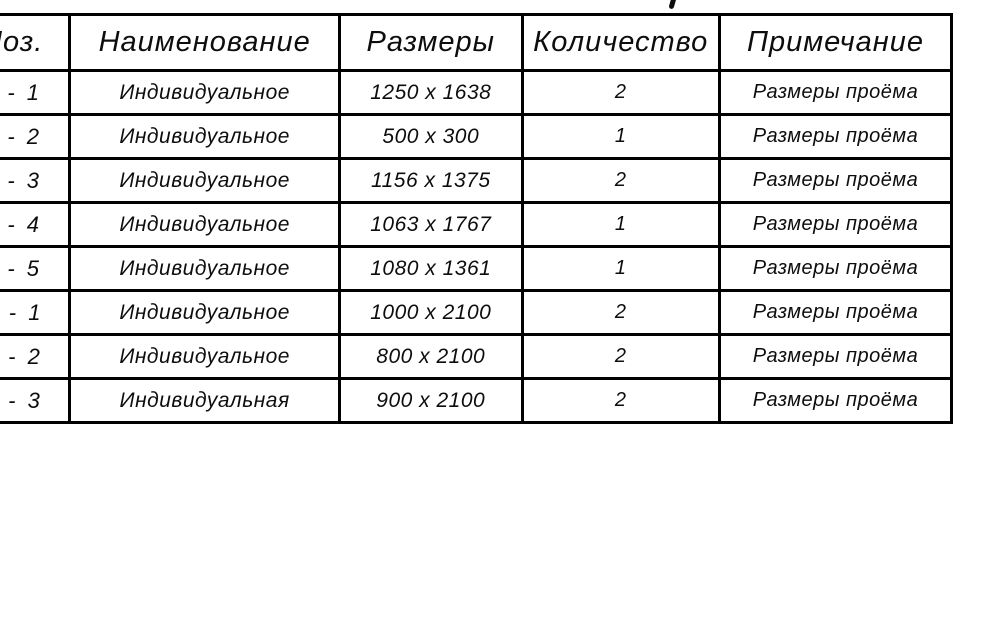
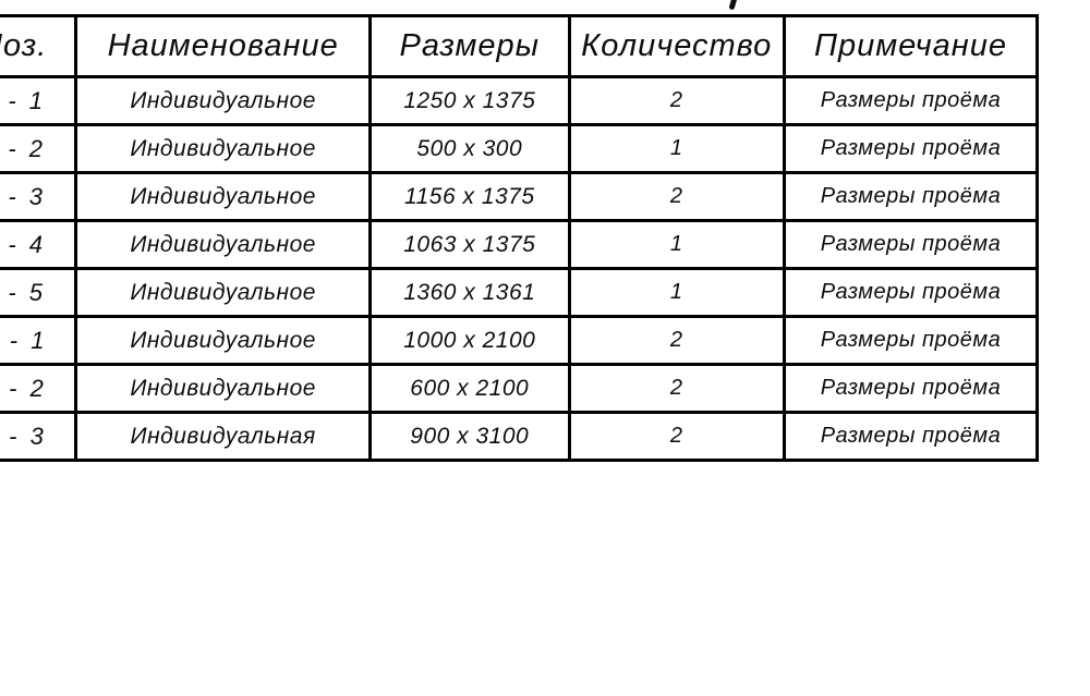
  оз.	Наименование	Размеры	Количество	Примечание
- - 1	Индивидуальное	1250 x 1638	2	Размеры проёма
+ - 1	Индивидуальное	1250 x 1375	2	Размеры проёма
  - 2	Индивидуальное	500 x 300	1	Размеры проёма
  - 3	Индивидуальное	1156 x 1375	2	Размеры проёма
- - 4	Индивидуальное	1063 x 1767	1	Размеры проёма
+ - 4	Индивидуальное	1063 x 1375	1	Размеры проёма
- - 5	Индивидуальное	1080 x 1361	1	Размеры проёма
+ - 5	Индивидуальное	1360 x 1361	1	Размеры проёма
  - 1	Индивидуальное	1000 x 2100	2	Размеры проёма
- - 2	Индивидуальное	800 x 2100	2	Размеры проёма
+ - 2	Индивидуальное	600 x 2100	2	Размеры проёма
- - 3	Индивидуальная	900 x 2100	2	Размеры проёма
+ - 3	Индивидуальная	900 x 3100	2	Размеры проёма
